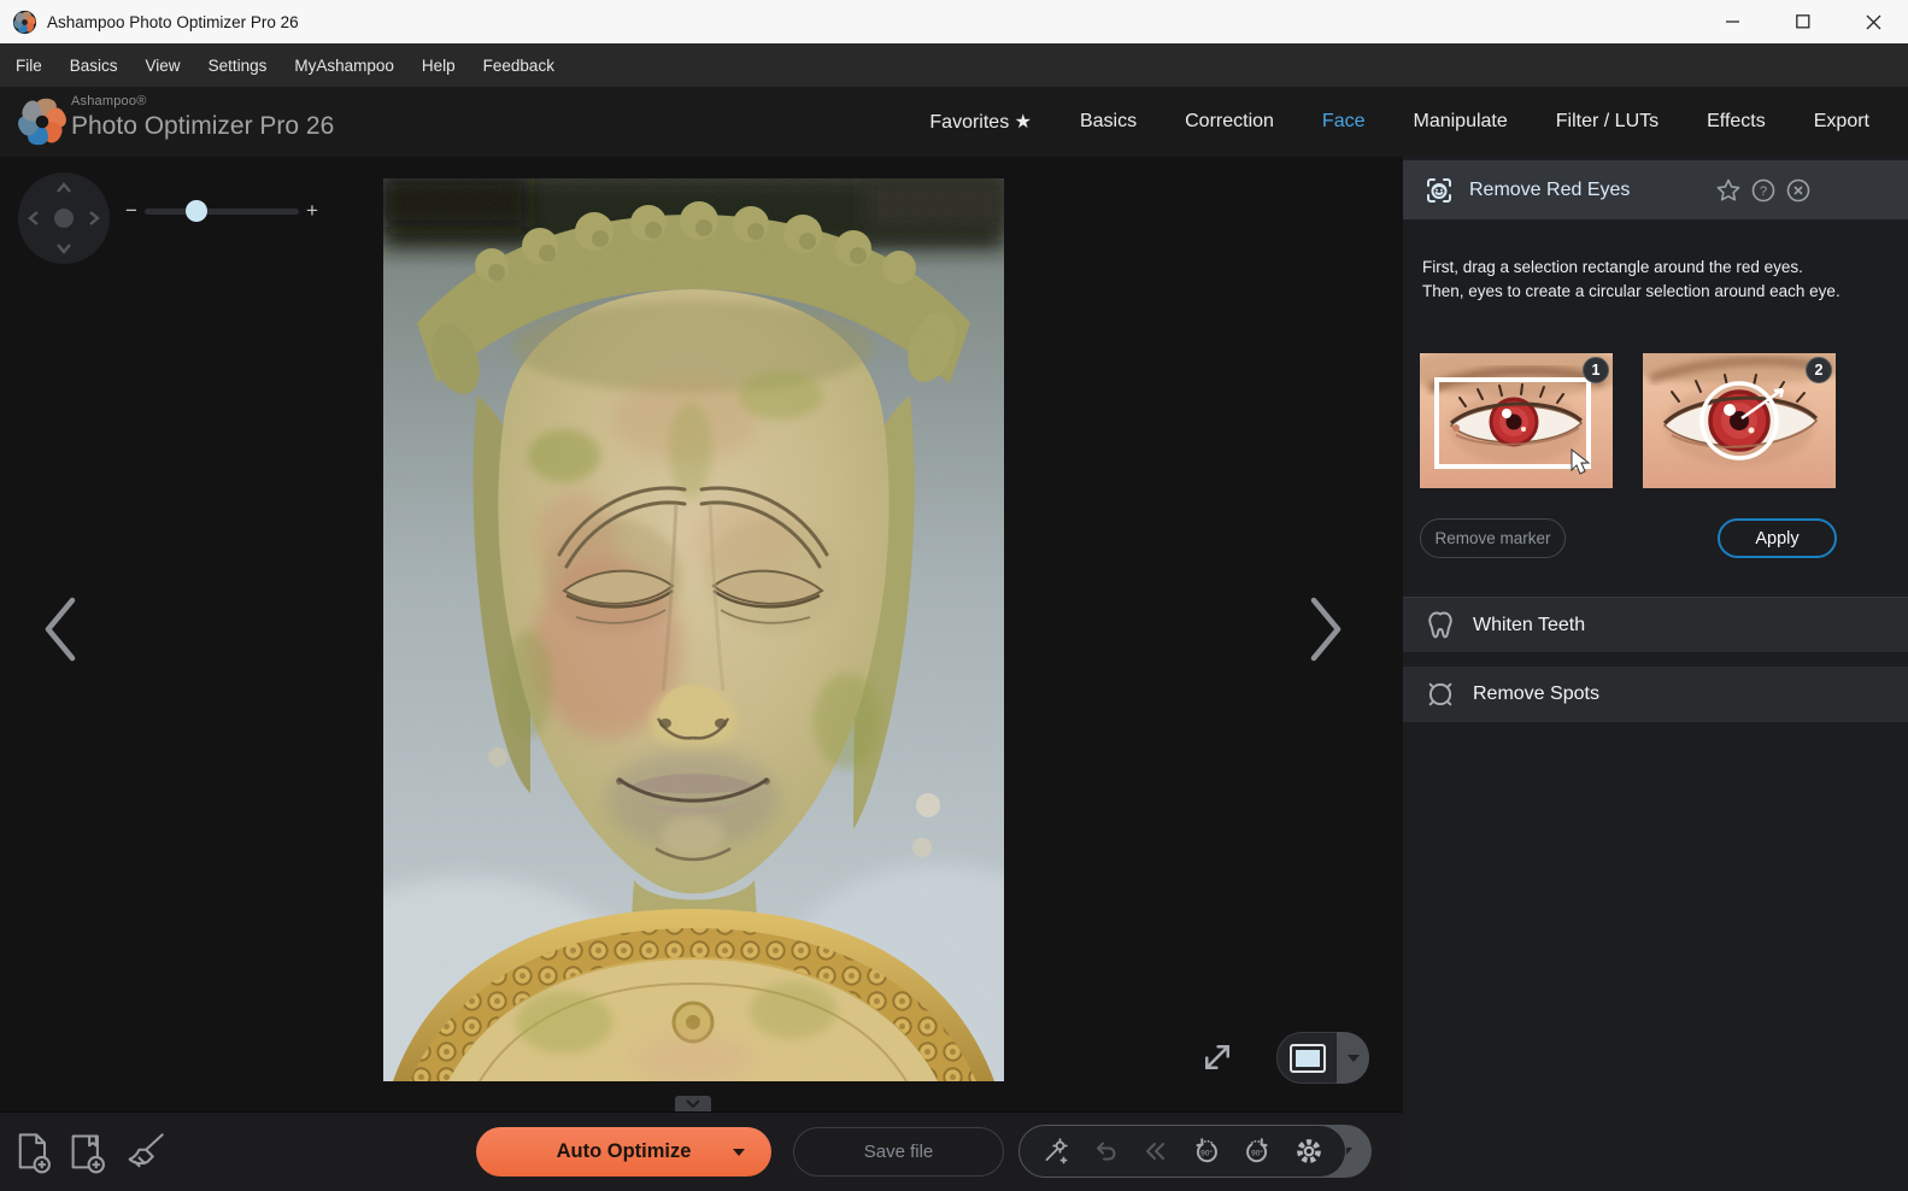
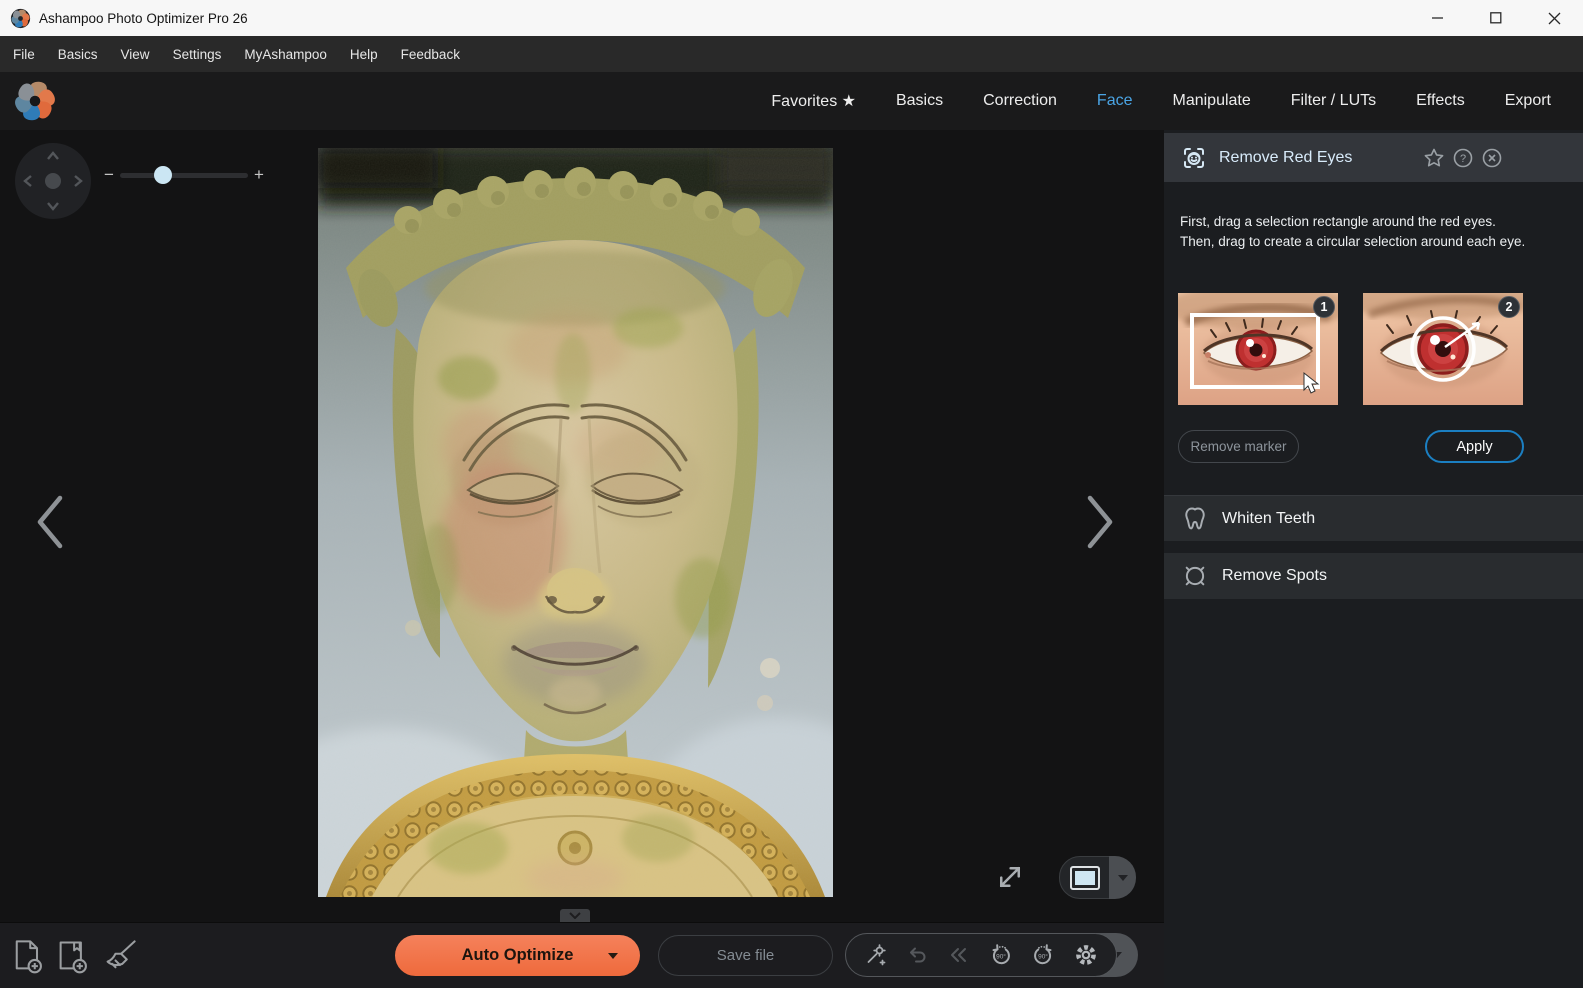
  Ashampoo Photo Optimizer Pro 26
  File
  Basics
  View
  Settings
  MyAshampoo
  Help
  Feedback
- Ashampoo®
- Photo Optimizer Pro 26
  Favorites ★
  Basics
  Correction
  Face
  Manipulate
  Filter / LUTs
  Effects
  Export
  −
  +
  Remove Red Eyes
  ?
- First, drag a selection rectangle around the red eyes. Then, eyes to create a circular selection around each eye.
+ First, drag a selection rectangle around the red eyes. Then, drag to create a circular selection around each eye.
  1
  2
  Remove marker
  Apply
  Whiten Teeth
  Remove Spots
  Auto Optimize
  Save file
